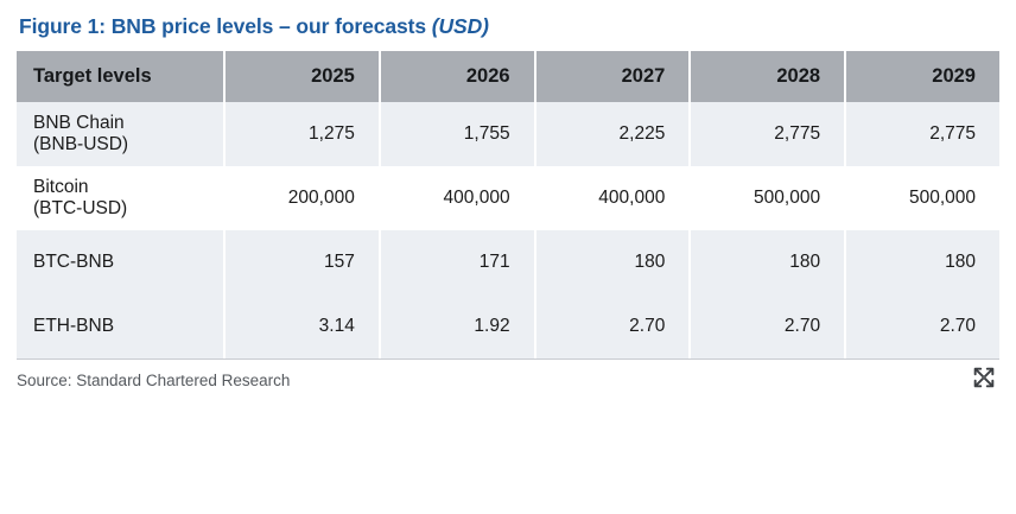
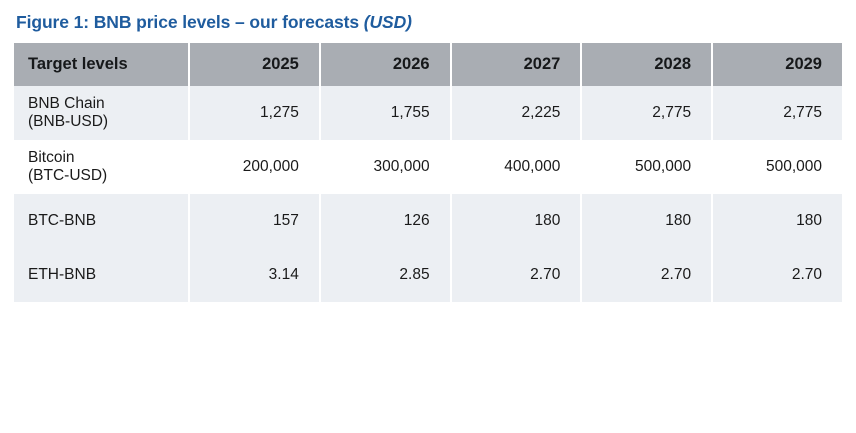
  Figure 1: BNB price levels – our forecasts (USD)
  Target levels	2025	2026	2027	2028	2029
  BNB Chain (BNB-USD)	1,275	1,755	2,225	2,775	2,775
- Bitcoin (BTC-USD)	200,000	400,000	400,000	500,000	500,000
+ Bitcoin (BTC-USD)	200,000	300,000	400,000	500,000	500,000
- BTC-BNB	157	171	180	180	180
+ BTC-BNB	157	126	180	180	180
- ETH-BNB	3.14	1.92	2.70	2.70	2.70
+ ETH-BNB	3.14	2.85	2.70	2.70	2.70
- Source: Standard Chartered Research
